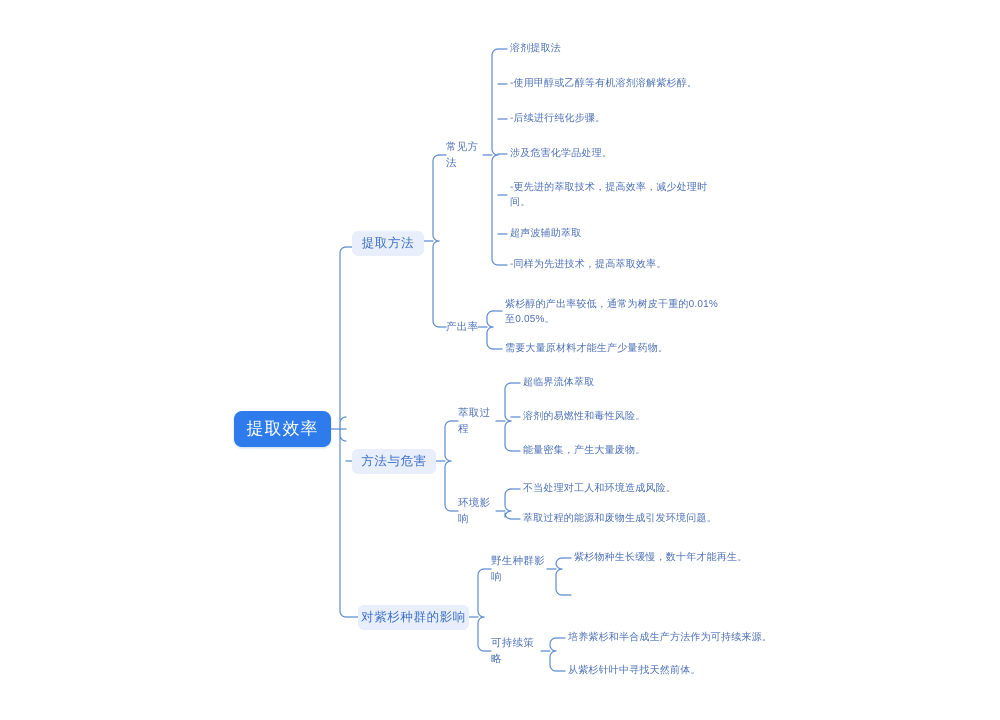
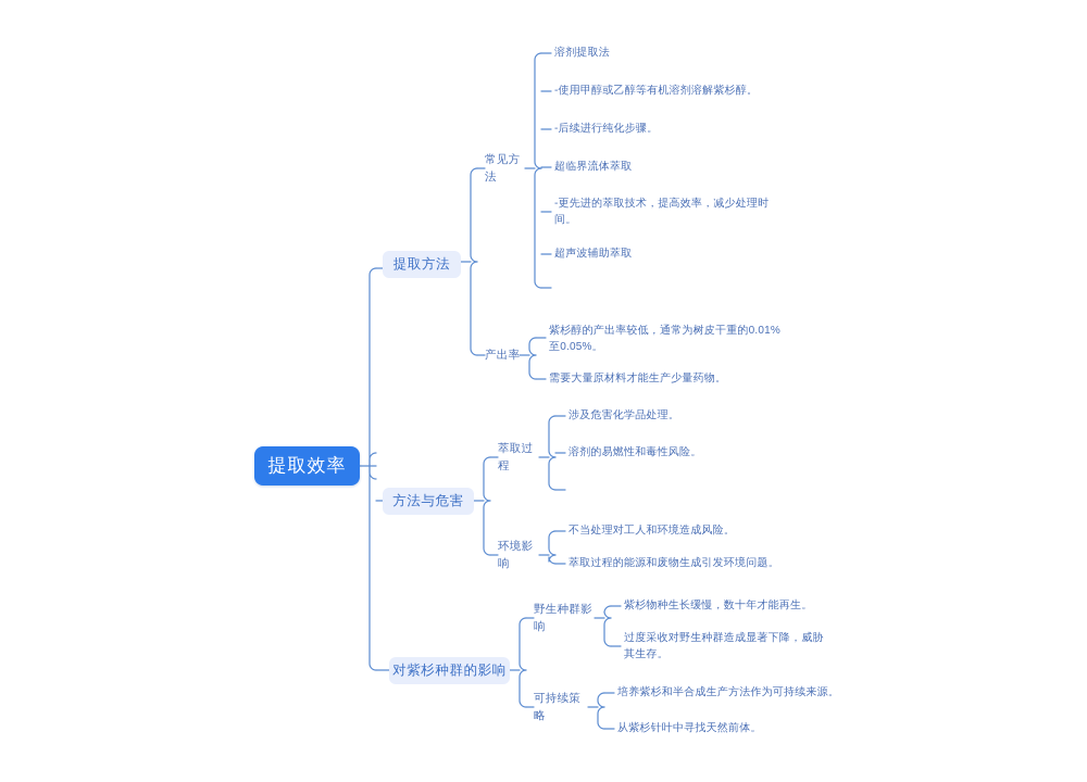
  提取效率
  提取方法
  方法与危害
  对紫杉种群的影响
  常见方法
  产出率
  萃取过程
  环境影响
  野生种群影响
  可持续策略
  溶剂提取法
  -使用甲醇或乙醇等有机溶剂溶解紫杉醇。
  -后续进行纯化步骤。
- 涉及危害化学品处理。
+ 超临界流体萃取
  -更先进的萃取技术，提高效率，减少处理时间。
  超声波辅助萃取
- -同样为先进技术，提高萃取效率。
  紫杉醇的产出率较低，通常为树皮干重的0.01%至0.05%。
  需要大量原材料才能生产少量药物。
- 超临界流体萃取
+ 涉及危害化学品处理。
  溶剂的易燃性和毒性风险。
- 能量密集，产生大量废物。
  不当处理对工人和环境造成风险。
  萃取过程的能源和废物生成引发环境问题。
  紫杉物种生长缓慢，数十年才能再生。
+ 过度采收对野生种群造成显著下降，威胁其生存。
  培养紫杉和半合成生产方法作为可持续来源。
  从紫杉针叶中寻找天然前体。
